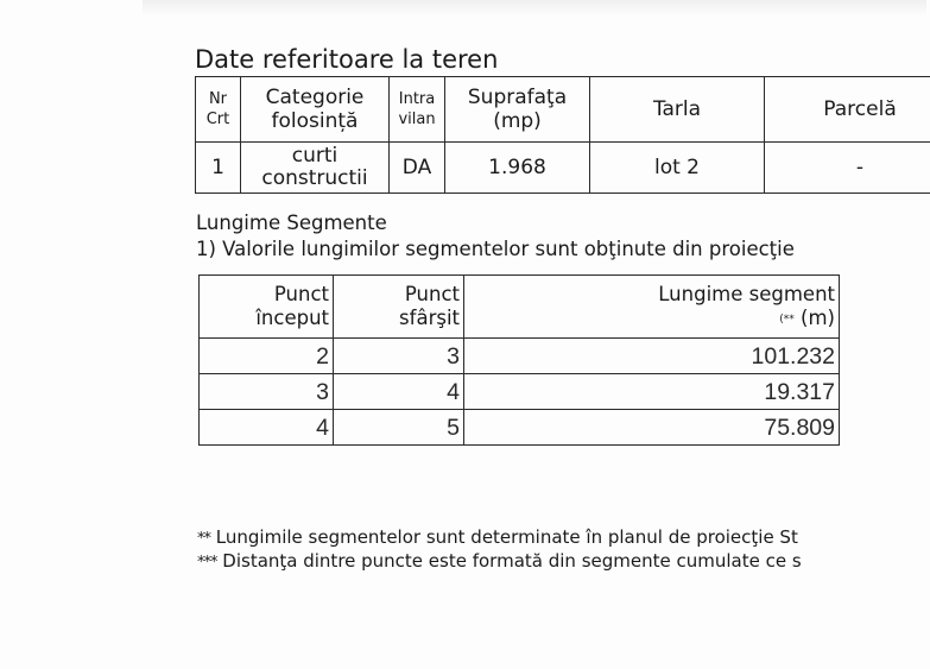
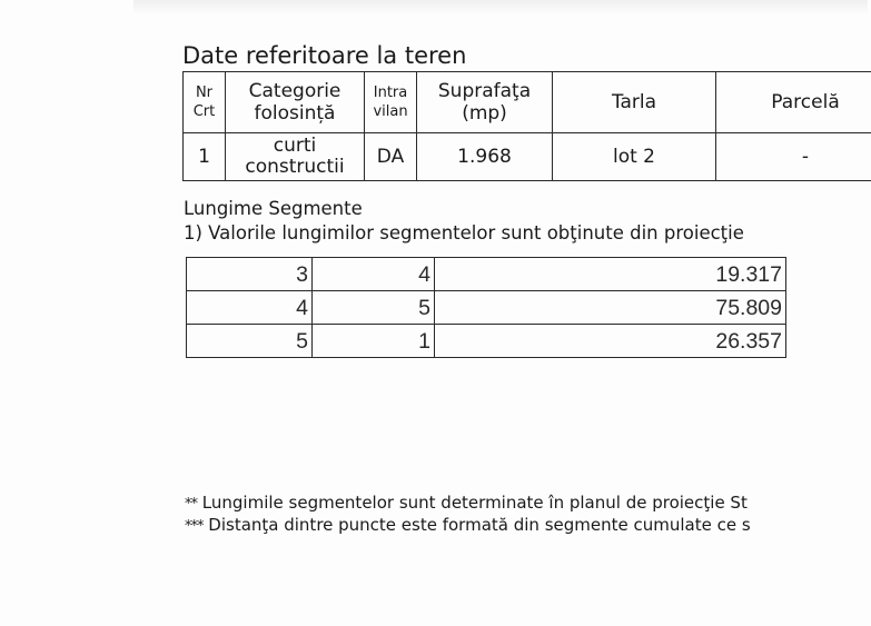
  Date referitoare la teren
  Nr Crt	Categorie folosință	Intra vilan	Suprafaţa (mp)	Tarla	Parcelă
  1	curti constructii	DA	1.968	lot 2	-
  Lungime Segmente
  1) Valorile lungimilor segmentelor sunt obţinute din proiecţie
- Punct început	Punct sfârşit	Lungime segment (** (m)
- 2	3	101.232
  3	4	19.317
  4	5	75.809
+ 5	1	26.357
  ** Lungimile segmentelor sunt determinate în planul de proiecţie St
  *** Distanţa dintre puncte este formată din segmente cumulate ce s
